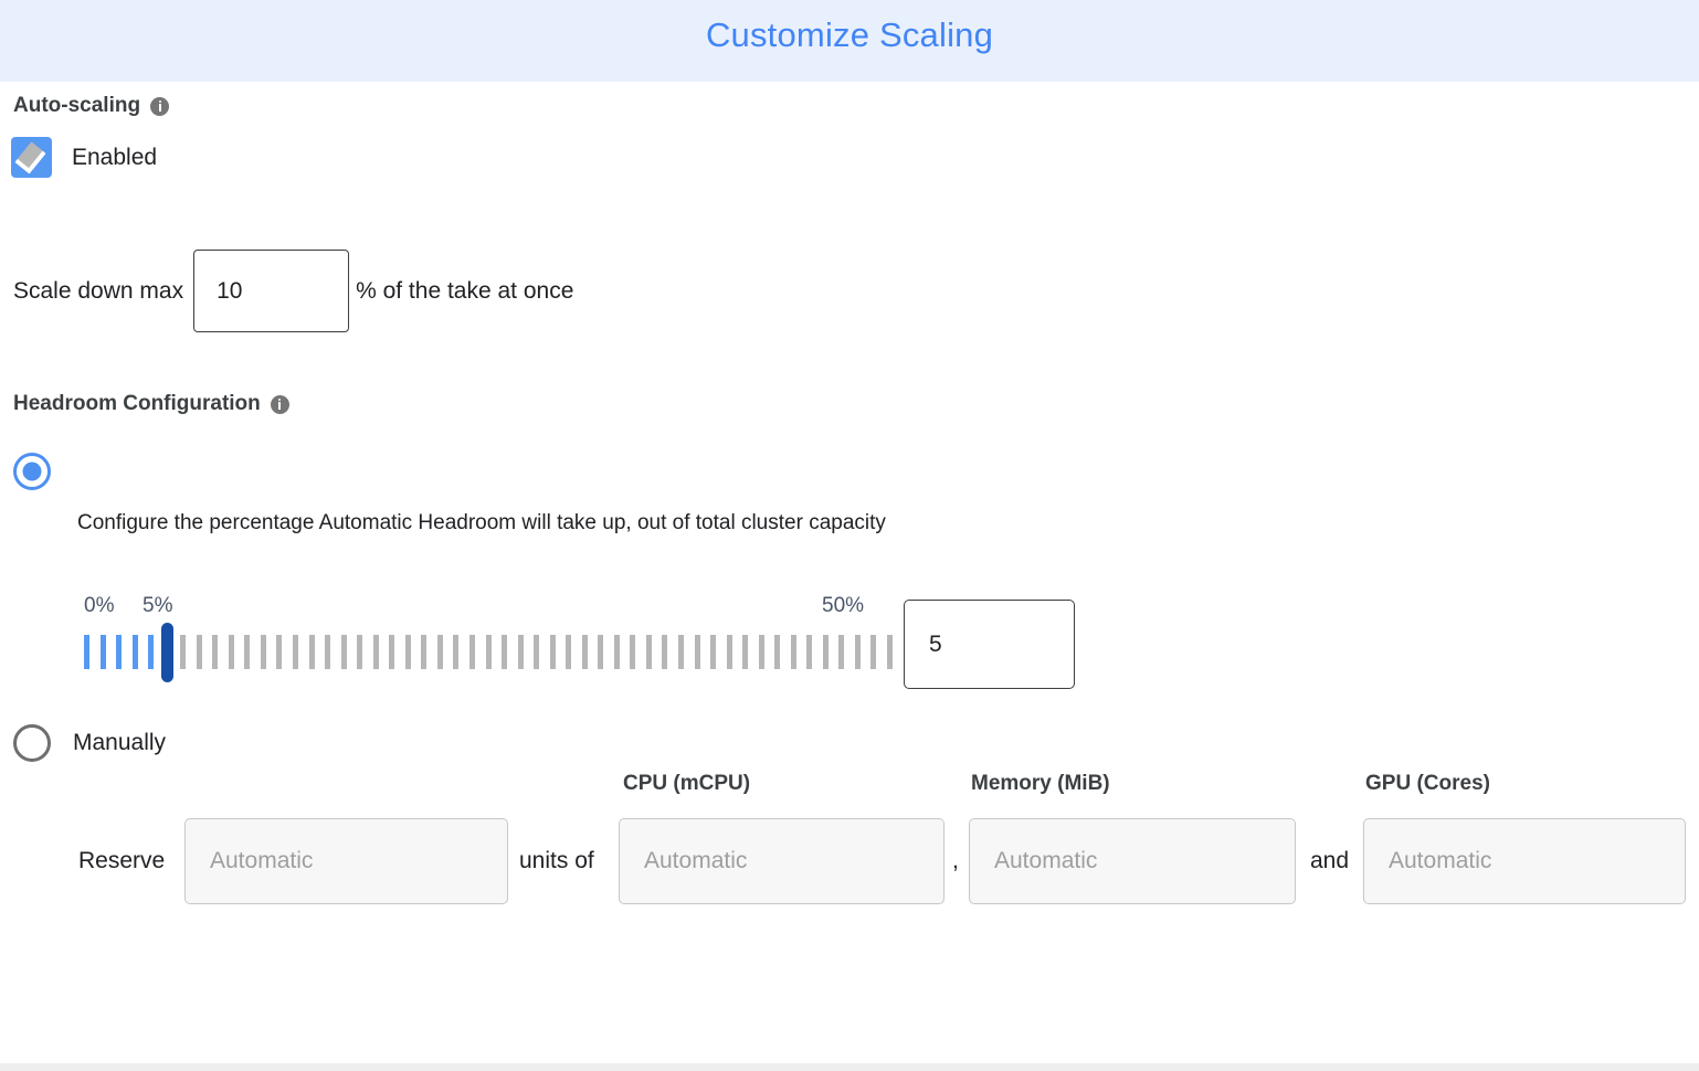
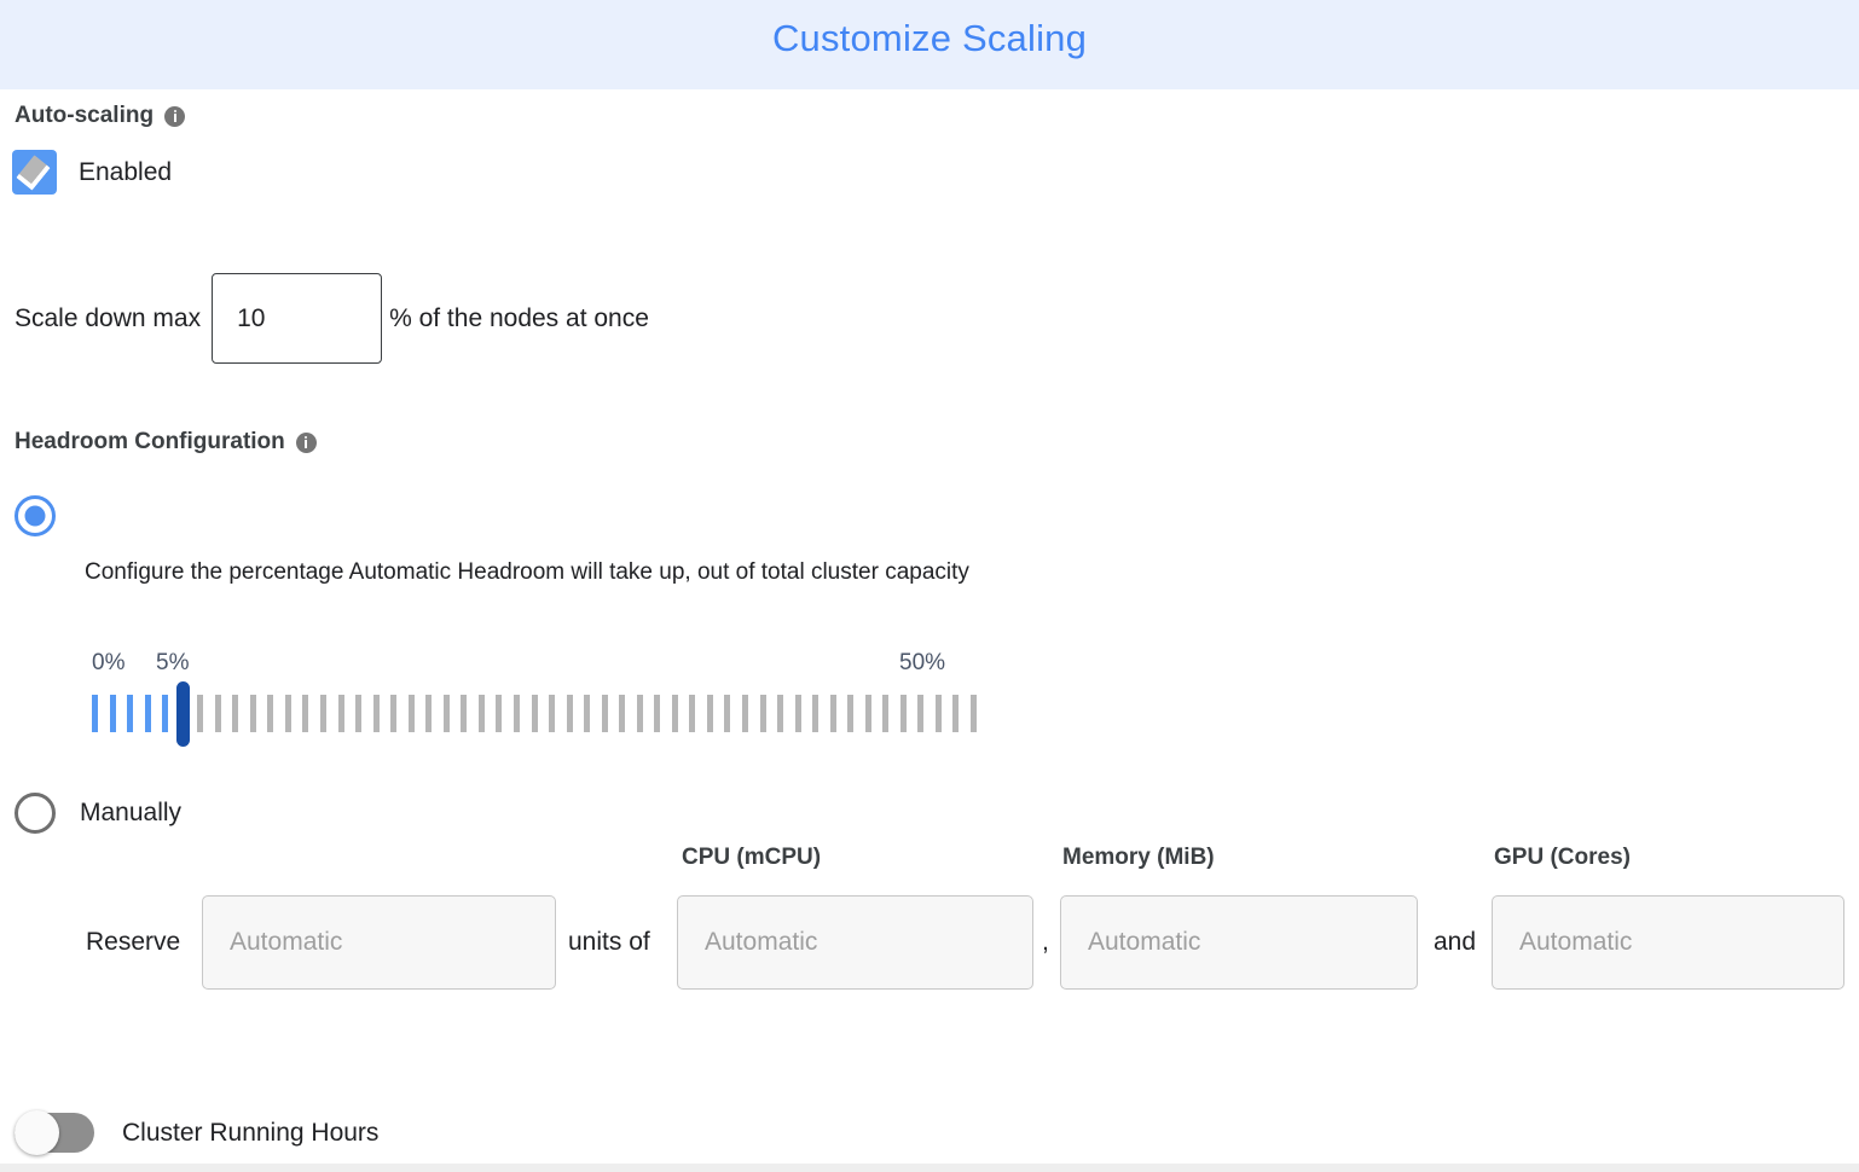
  Customize Scaling
  Auto-scaling
  Enabled
  Scale down max
  10
- % of the take at once
+ % of the nodes at once
  Headroom Configuration
  Configure the percentage Automatic Headroom will take up, out of total cluster capacity
  0%
  5%
  50%
- 5
  Manually
  CPU (mCPU)
  Memory (MiB)
  GPU (Cores)
  Reserve
  Automatic
  units of
  Automatic
  ,
  Automatic
  and
  Automatic
+ Cluster Running Hours
